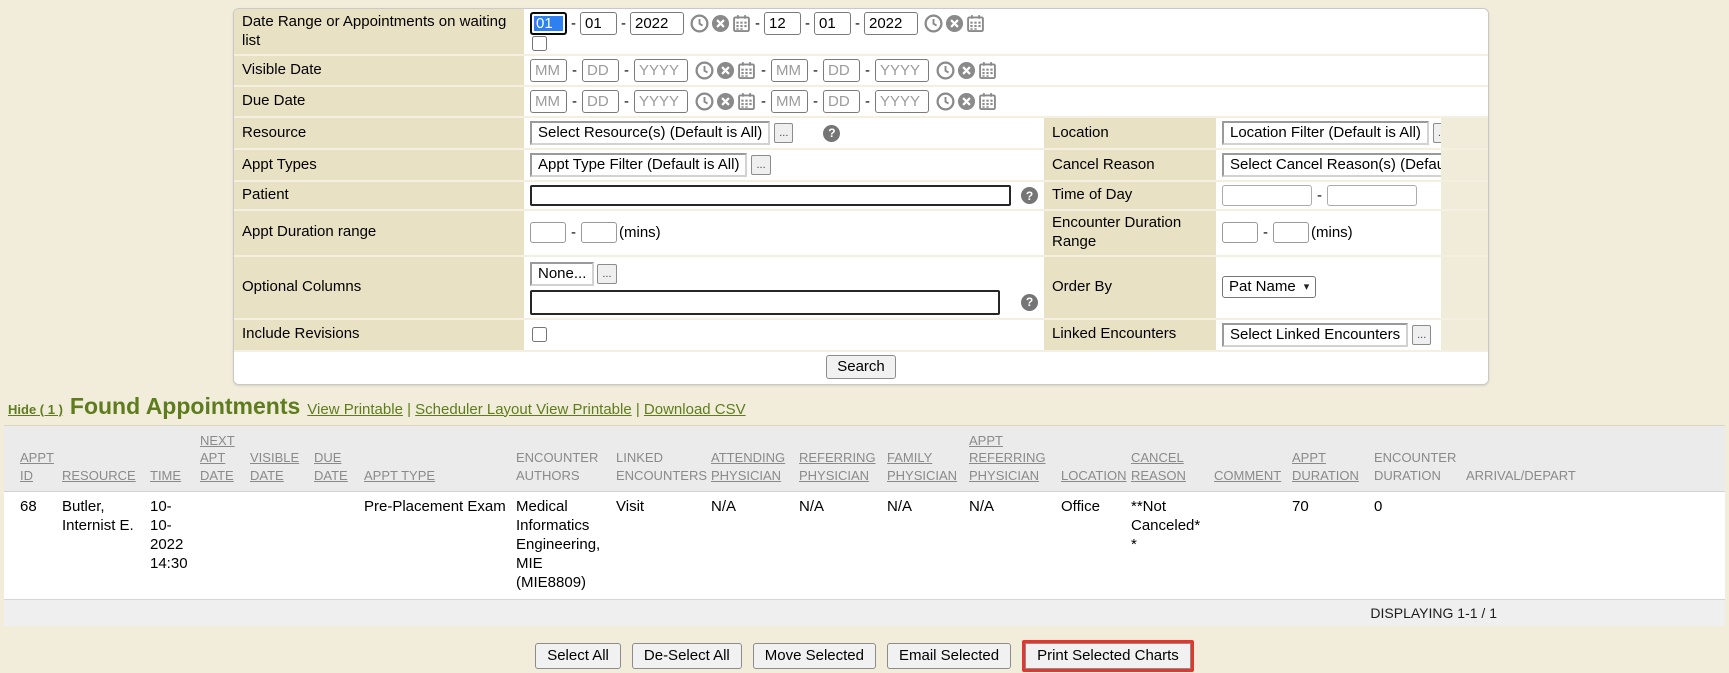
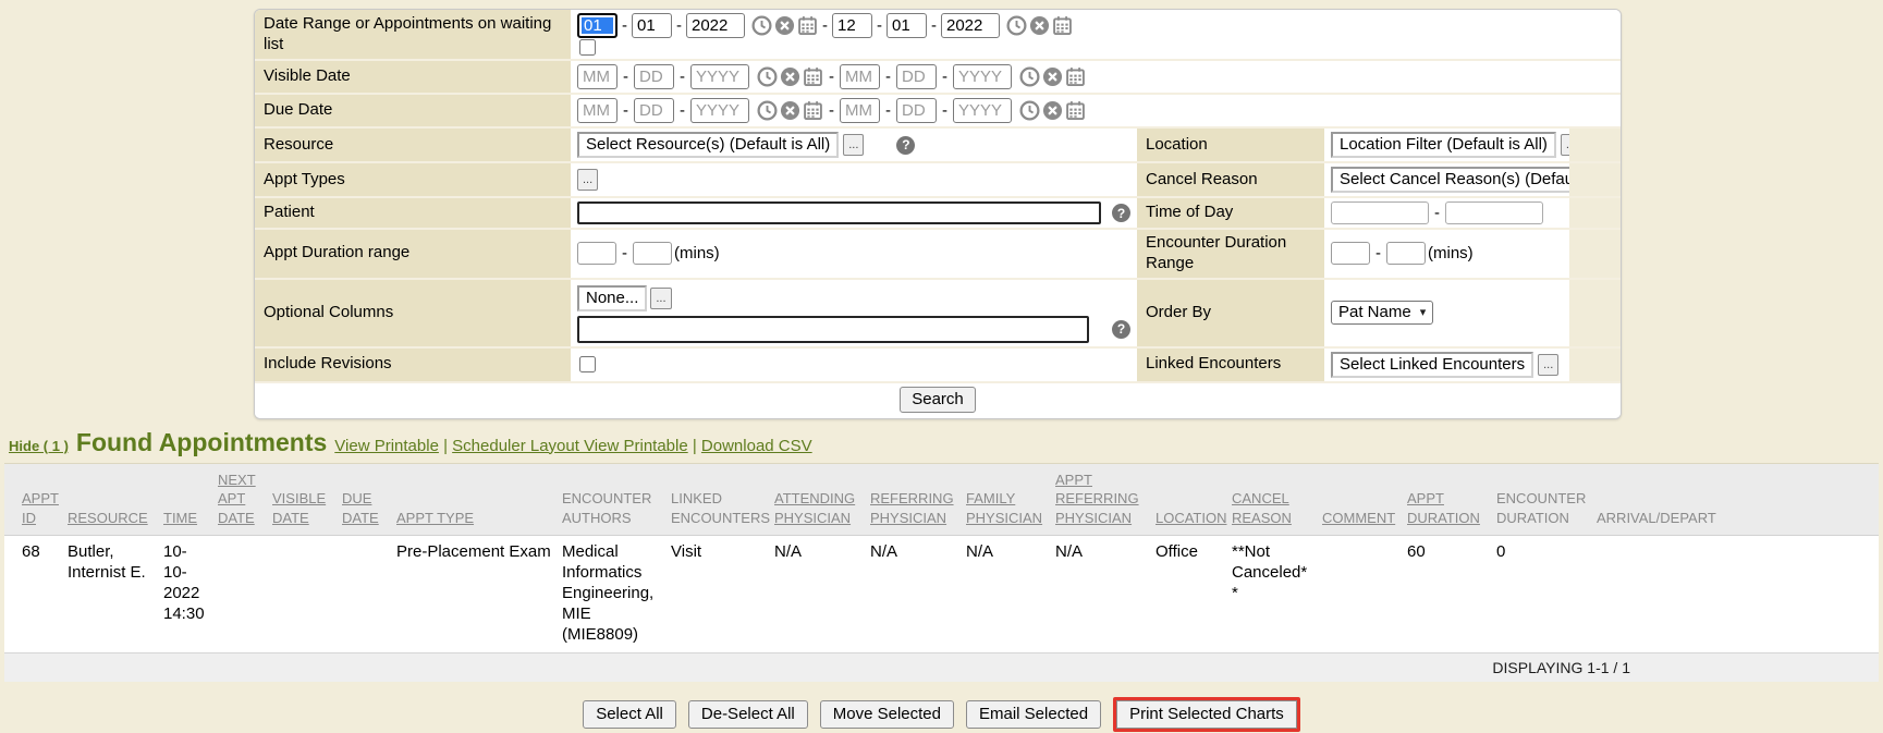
  Date Range or Appointments on waiting list
  01
  -
  01
  -
  2022
  -
  12
  -
  01
  -
  2022
  Visible Date
  MM
  -
  DD
  -
  YYYY
  -
  MM
  -
  DD
  -
  YYYY
  Due Date
  MM
  -
  DD
  -
  YYYY
  -
  MM
  -
  DD
  -
  YYYY
  Resource
  Select Resource(s) (Default is All)
  ...
  ?
  Location
  Location Filter (Default is All)
  Appt Types
- Appt Type Filter (Default is All)
  ...
  Cancel Reason
  Select Cancel Reason(s) (Defa
  Patient
  ?
  Time of Day
  -
  Appt Duration range
  -
  (mins)
  Encounter Duration Range
  -
  (mins)
  Optional Columns
  None...
  ...
  ?
  Order By
  Pat Name
  ▾
  Include Revisions
  Linked Encounters
  Select Linked Encounters
  ...
  Search
  Hide ( 1 )
  Found Appointments
  View Printable | Scheduler Layout View Printable | Download CSV
  APPT ID	RESOURCE	TIME	NEXT APT DATE	VISIBLE DATE	DUE DATE	APPT TYPE	ENCOUNTER AUTHORS	LINKED ENCOUNTERS	ATTENDING PHYSICIAN	REFERRING PHYSICIAN	FAMILY PHYSICIAN	APPT REFERRING PHYSICIAN	LOCATION	CANCEL REASON	COMMENT	APPT DURATION	ENCOUNTER DURATION	ARRIVAL/DEPART
- 68	Butler, Internist E.	10-10-2022 14:30				Pre-Placement Exam	Medical Informatics Engineering, MIE (MIE8809)	Visit	N/A	N/A	N/A	N/A	Office	**Not Canceled**		70	0
+ 68	Butler, Internist E.	10-10-2022 14:30				Pre-Placement Exam	Medical Informatics Engineering, MIE (MIE8809)	Visit	N/A	N/A	N/A	N/A	Office	**Not Canceled**		60	0
  DISPLAYING 1-1 / 1
  Select All
  De-Select All
  Move Selected
  Email Selected
  Print Selected Charts
